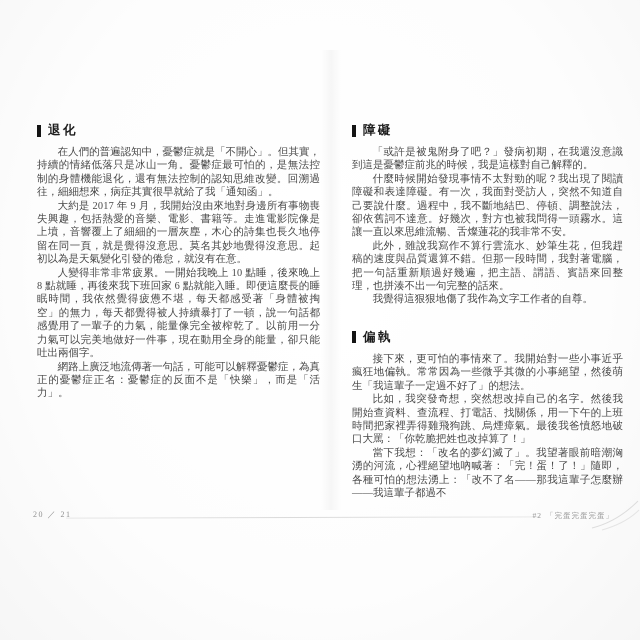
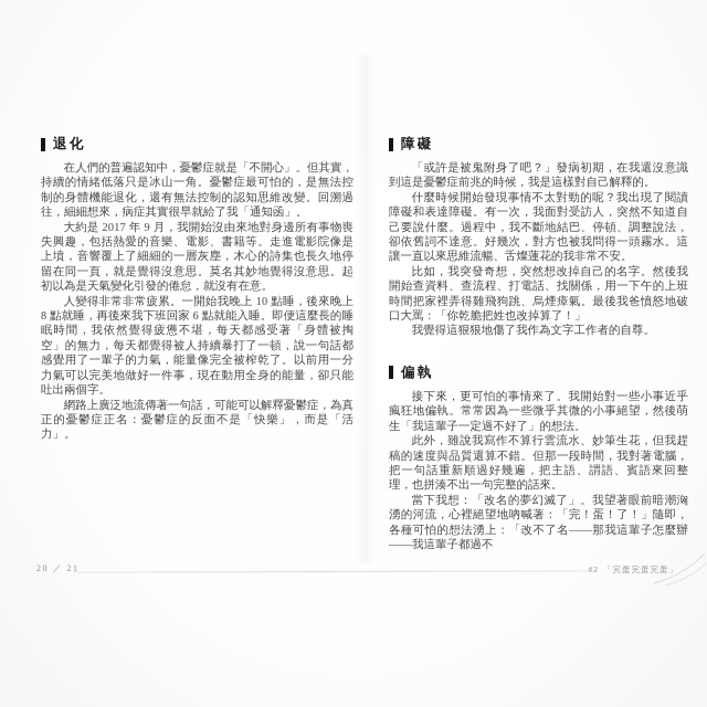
  退化
  在人們的普遍認知中，憂鬱症就是「不開心」。但其實，持續的情緒低落只是冰山一角。憂鬱症最可怕的，是無法控制的身體機能退化，還有無法控制的認知思維改變。回溯過往，細細想來，病症其實很早就給了我「通知函」。
  大約是 2017 年 9 月，我開始沒由來地對身邊所有事物喪失興趣，包括熱愛的音樂、電影、書籍等。走進電影院像是上墳，音響覆上了細細的一層灰塵，木心的詩集也長久地停留在同一頁，就是覺得沒意思。莫名其妙地覺得沒意思。起初以為是天氣變化引發的倦怠，就沒有在意。
  人變得非常非常疲累。一開始我晚上 10 點睡，後來晚上 8 點就睡，再後來我下班回家 6 點就能入睡。即便這麼長的睡眠時間，我依然覺得疲憊不堪，每天都感受著「身體被掏空」的無力，每天都覺得被人持續暴打了一頓，說一句話都感覺用了一輩子的力氣，能量像完全被榨乾了。以前用一分力氣可以完美地做好一件事，現在動用全身的能量，卻只能吐出兩個字。
  網路上廣泛地流傳著一句話，可能可以解釋憂鬱症，為真正的憂鬱症正名：憂鬱症的反面不是「快樂」，而是「活力」。
  障礙
  「或許是被鬼附身了吧？」發病初期，在我還沒意識到這是憂鬱症前兆的時候，我是這樣對自己解釋的。
  什麼時候開始發現事情不太對勁的呢？我出現了閱讀障礙和表達障礙。有一次，我面對受訪人，突然不知道自己要說什麼。過程中，我不斷地結巴、停頓、調整說法，卻依舊詞不達意。好幾次，對方也被我問得一頭霧水。這讓一直以來思維流暢、舌燦蓮花的我非常不安。
- 此外，雖說我寫作不算行雲流水、妙筆生花，但我趕稿的速度與品質還算不錯。但那一段時間，我對著電腦，把一句話重新順過好幾遍，把主語、謂語、賓語來回整理，也拼湊不出一句完整的話來。
+ 比如，我突發奇想，突然想改掉自己的名字。然後我開始查資料、查流程、打電話、找關係，用一下午的上班時間把家裡弄得雞飛狗跳、烏煙瘴氣。最後我爸憤怒地破口大罵：「你乾脆把姓也改掉算了！」
  我覺得這狠狠地傷了我作為文字工作者的自尊。
  偏執
  接下來，更可怕的事情來了。我開始對一些小事近乎瘋狂地偏執。常常因為一些微乎其微的小事絕望，然後萌生「我這輩子一定過不好了」的想法。
- 比如，我突發奇想，突然想改掉自己的名字。然後我開始查資料、查流程、打電話、找關係，用一下午的上班時間把家裡弄得雞飛狗跳、烏煙瘴氣。最後我爸憤怒地破口大罵：「你乾脆把姓也改掉算了！」
+ 此外，雖說我寫作不算行雲流水、妙筆生花，但我趕稿的速度與品質還算不錯。但那一段時間，我對著電腦，把一句話重新順過好幾遍，把主語、謂語、賓語來回整理，也拼湊不出一句完整的話來。
  當下我想：「改名的夢幻滅了」。我望著眼前暗潮洶湧的河流，心裡絕望地吶喊著：「完！蛋！了！」隨即，各種可怕的想法湧上：「改不了名——那我這輩子怎麼辦——我這輩子都過不
  20 ／ 21
  #2 「完蛋完蛋完蛋」
